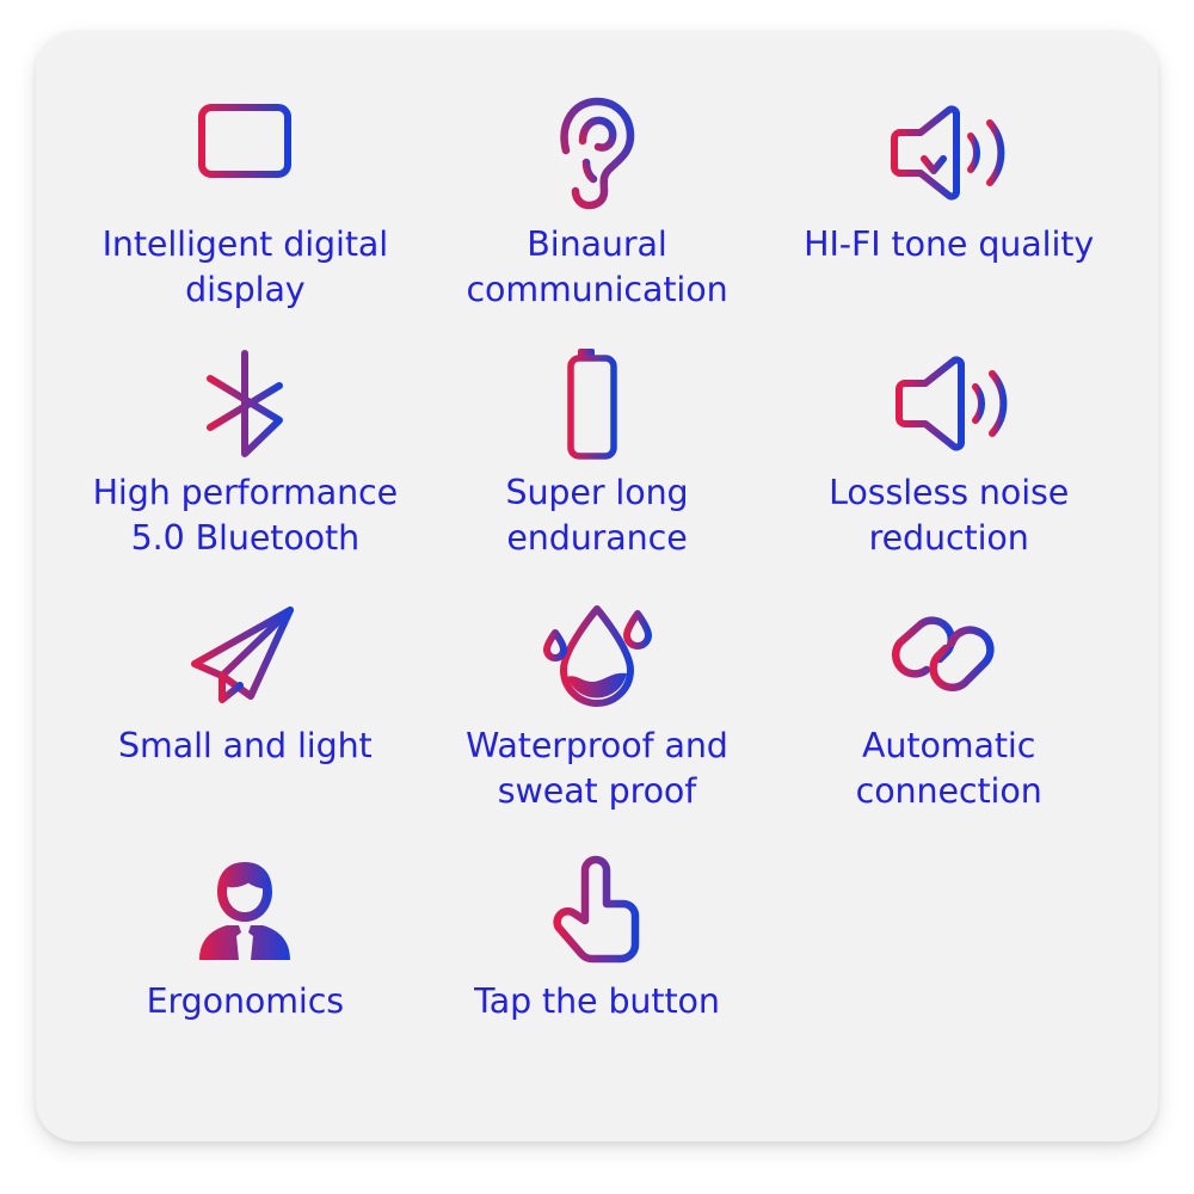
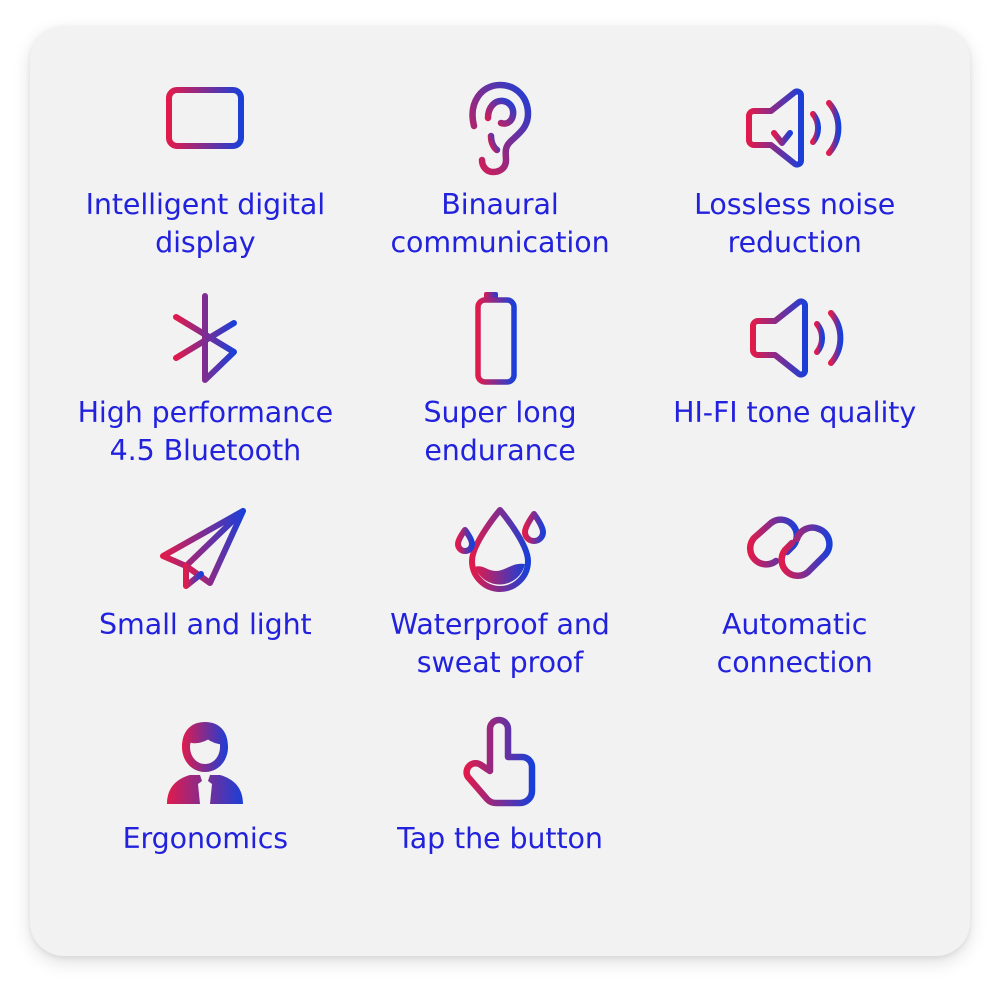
  Intelligent digital display
  Binaural communication
- HI-FI tone quality
+ Lossless noise reduction
- High performance 5.0 Bluetooth
+ High performance 4.5 Bluetooth
  Super long endurance
- Lossless noise reduction
+ HI-FI tone quality
  Small and light
  Waterproof and sweat proof
  Automatic connection
  Ergonomics
  Tap the button
